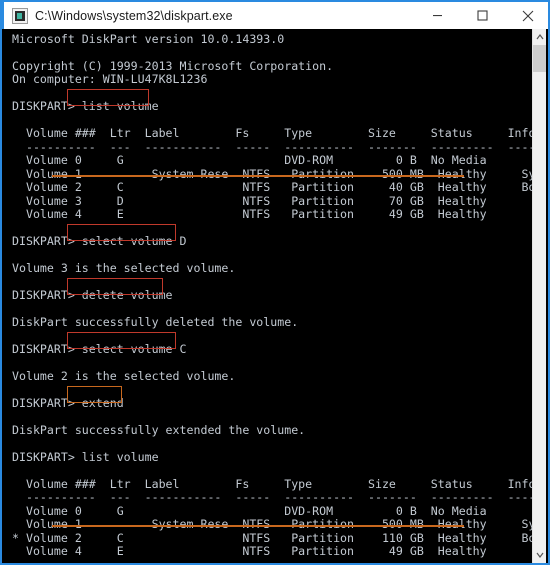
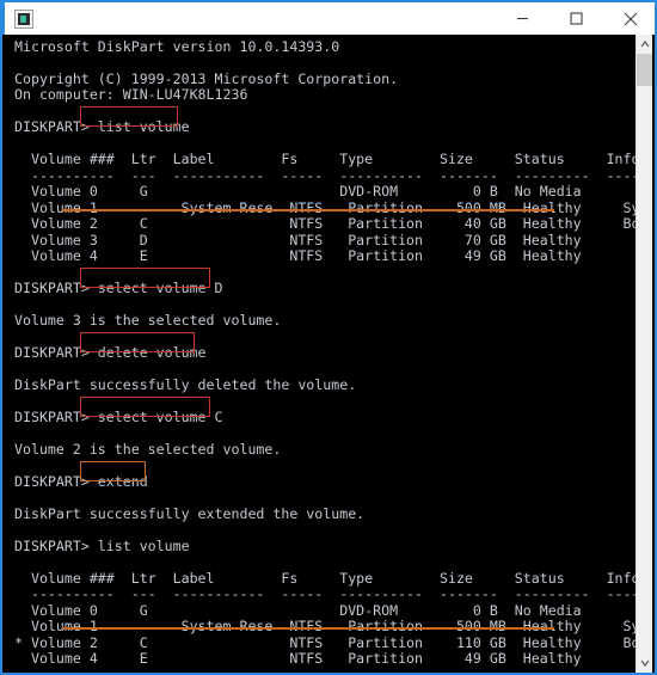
- C:\Windows\system32\diskpart.exe
  Microsoft DiskPart version 10.0.14393.0
  Copyright (C) 1999-2013 Microsoft Corporation.
  On computer: WIN-LU47K8L1236
  DISKPART> list volume
  Volume ### Ltr Label Fs Type Size Status Inf
  ---------- --- ----------- ----- ---------- ------- --------- ---
  Volume 0 G DVD-ROM 0 B No Media
  Volume 1 System Rese NTFS Partition 500 MB Healthy S
  Volume 2 C NTFS Partition 40 GB Healthy B
  Volume 3 D NTFS Partition 70 GB Healthy
  Volume 4 E NTFS Partition 49 GB Healthy
  DISKPART> select volume D
  Volume 3 is the selected volume.
  DISKPART> delete volume
  DiskPart successfully deleted the volume.
  DISKPART> select volume C
  Volume 2 is the selected volume.
  DISKPART> extend
  DiskPart successfully extended the volume.
  DISKPART> list volume
  Volume ### Ltr Label Fs Type Size Status Inf
  ---------- --- ----------- ----- ---------- ------- --------- ---
  Volume 0 G DVD-ROM 0 B No Media
  * Volume 2 C NTFS Partition 110 GB Healthy B
  Volume 4 E NTFS Partition 49 GB Healthy
